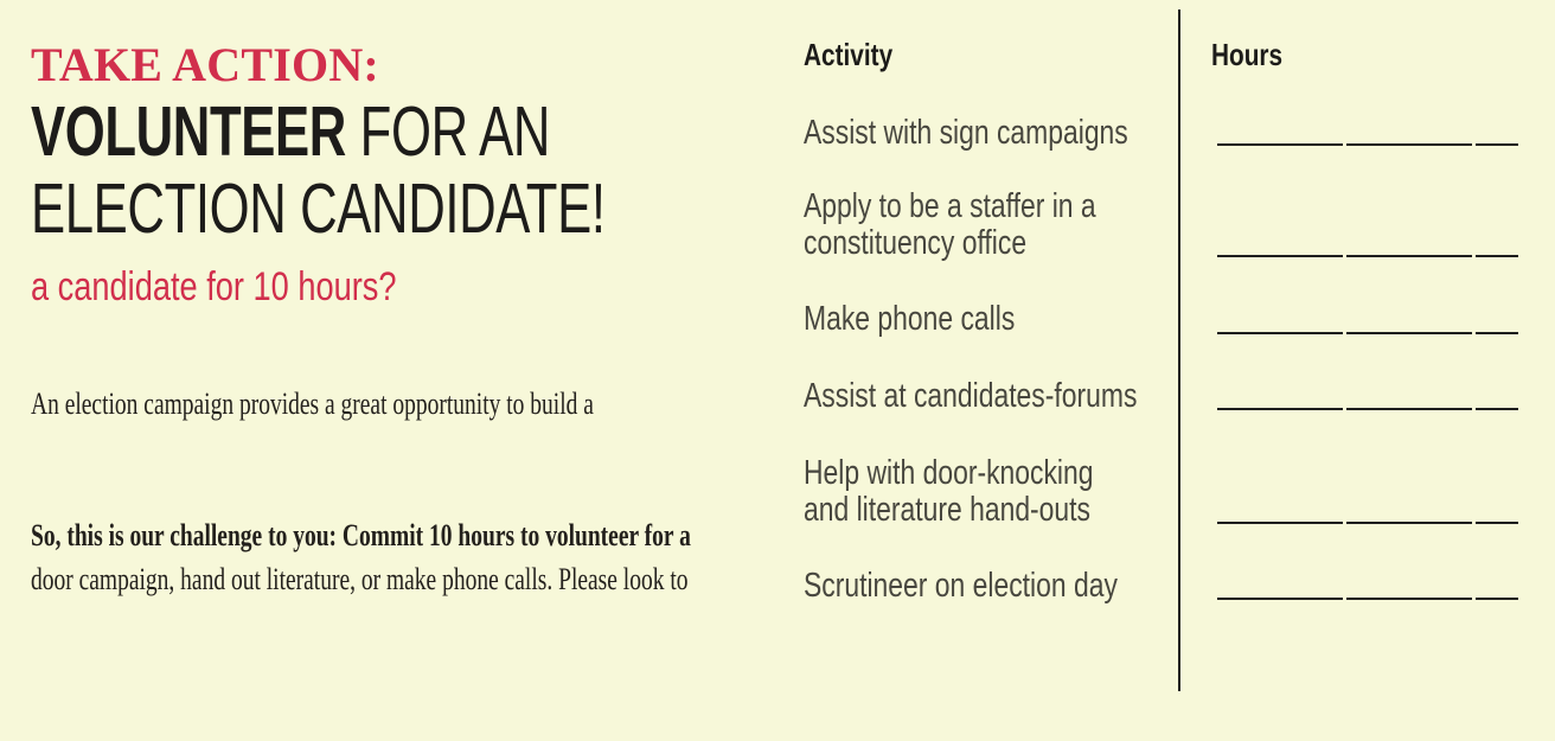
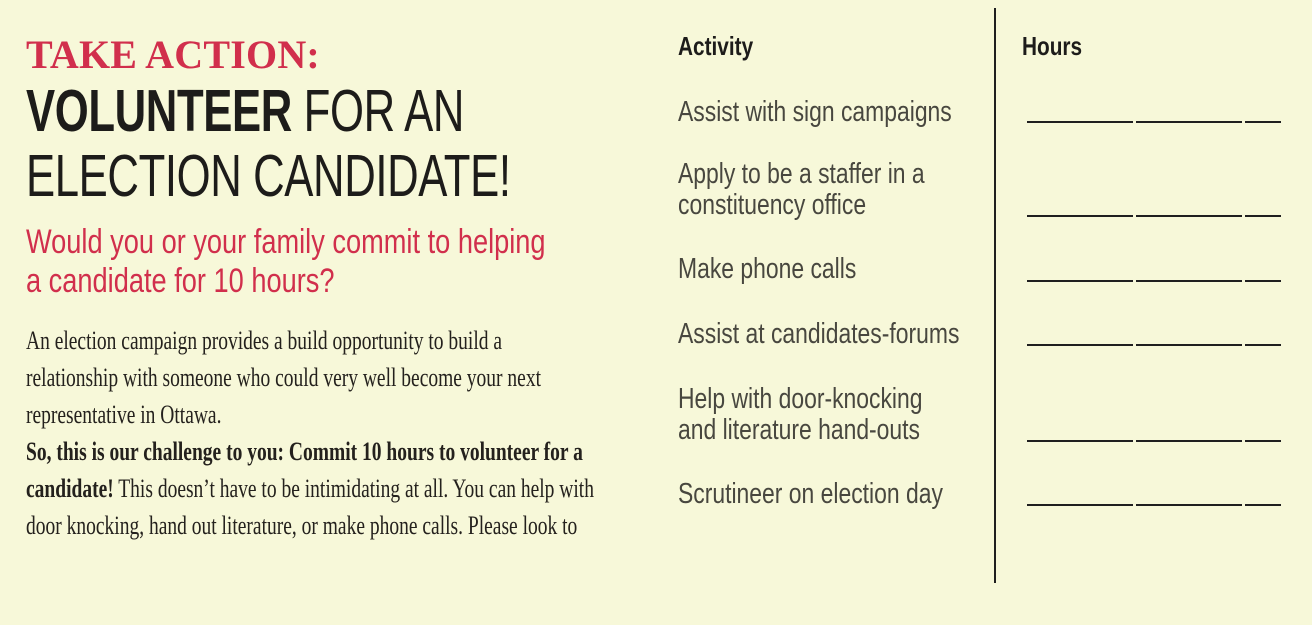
  TAKE ACTION:
  VOLUNTEER FOR AN
  ELECTION CANDIDATE!
+ Would you or your family commit to helping
  a candidate for 10 hours?
- An election campaign provides a great opportunity to build a
+ An election campaign provides a build opportunity to build a
+ relationship with someone who could very well become your next
+ representative in Ottawa.
  So, this is our challenge to you: Commit 10 hours to volunteer for a
+ candidate! This doesn’t have to be intimidating at all. You can help with
- door campaign, hand out literature, or make phone calls. Please look to
+ door knocking, hand out literature, or make phone calls. Please look to
  Activity
  Assist with sign campaigns
  Apply to be a staffer in a
  constituency office
  Make phone calls
  Assist at candidates-forums
  Help with door-knocking
  and literature hand-outs
  Scrutineer on election day
  Hours
